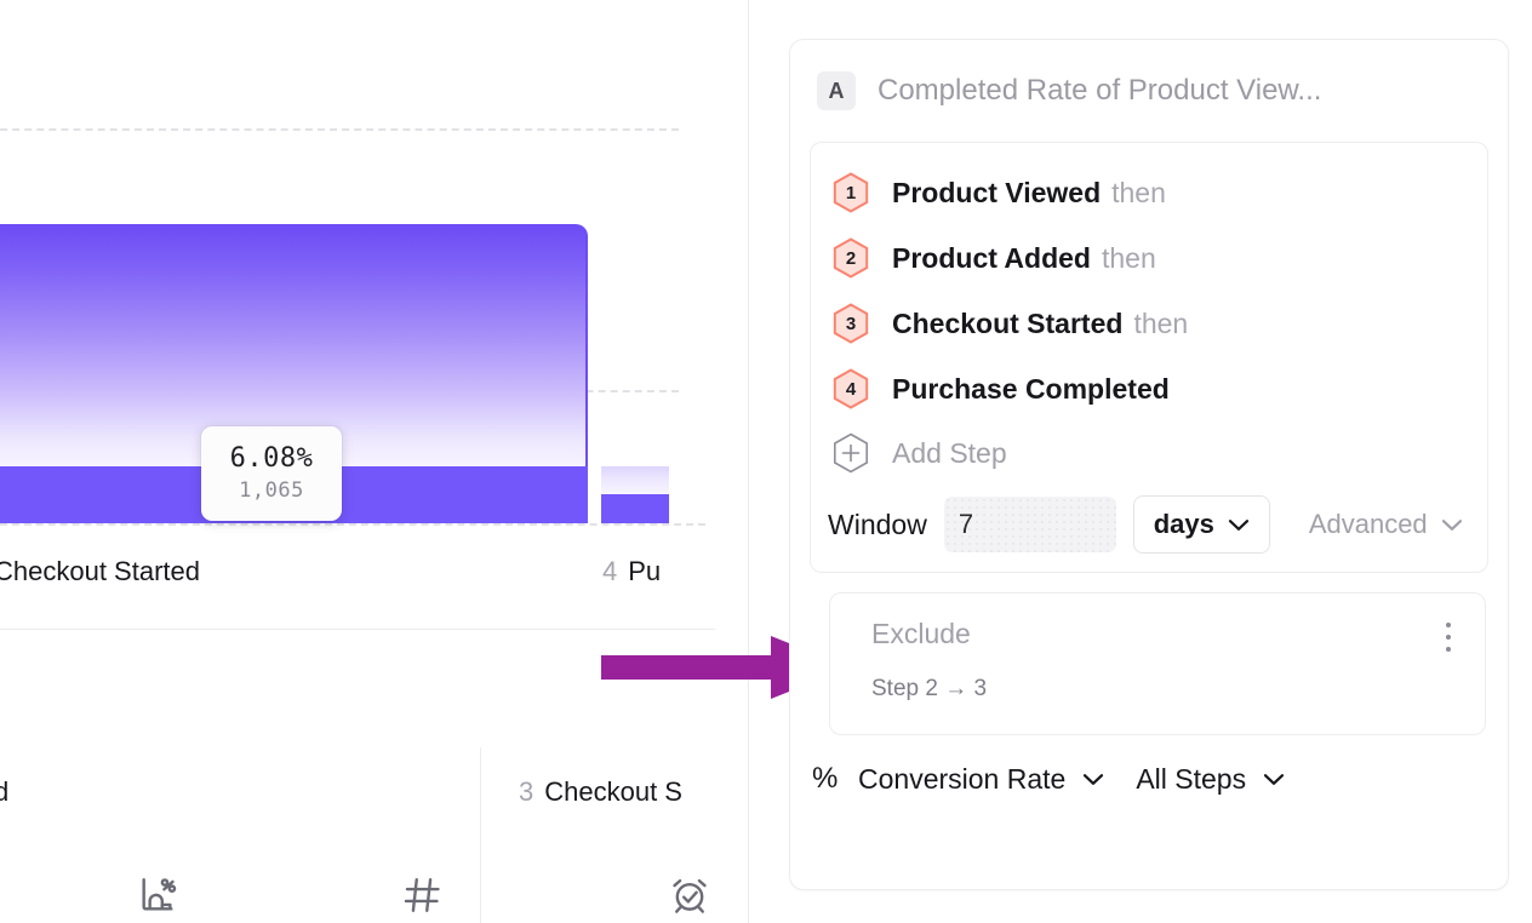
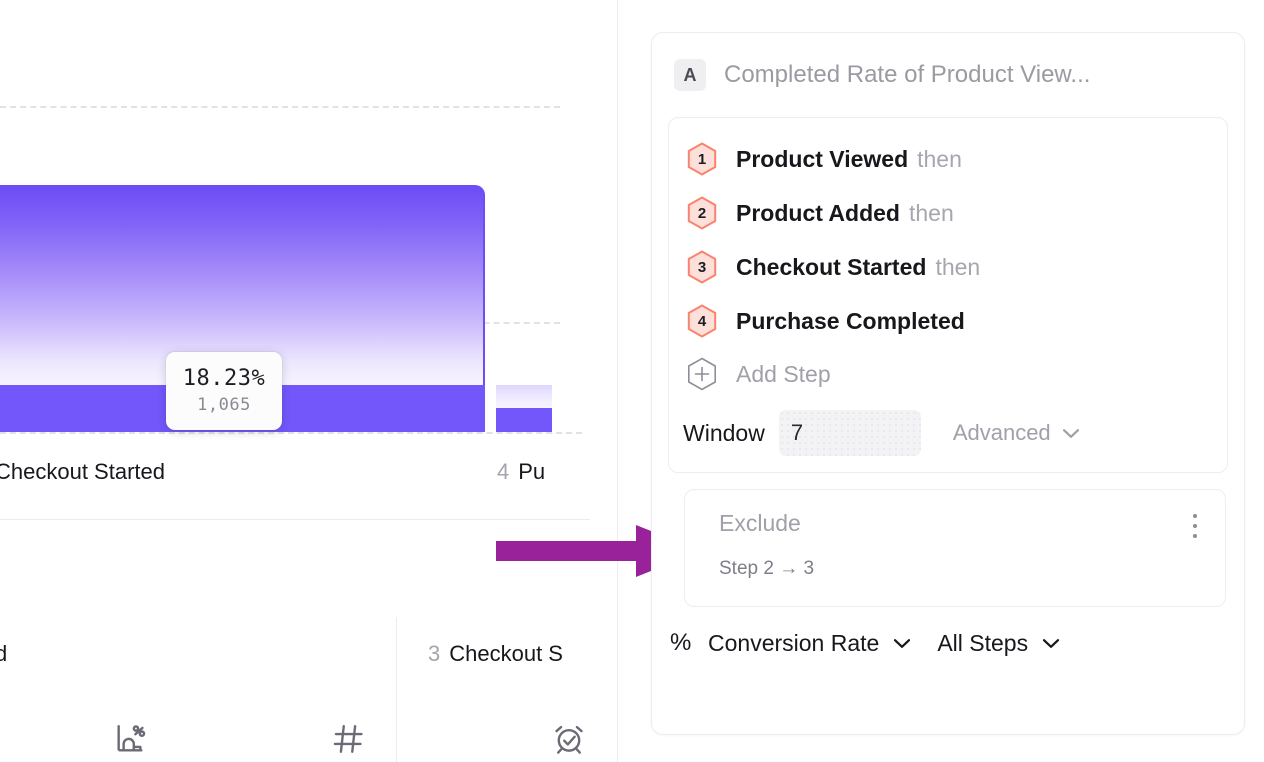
- 6.08%
+ 18.23%
  1,065
  Checkout Started
  4 Pu
  d
  3 Checkout S
  A
  Completed Rate of Product View...
  1
  Product Viewed then
  2
  Product Added then
  3
  Checkout Started then
  4
  Purchase Completed
  Add Step
  Window
  7
- days
  Advanced
  Exclude
  Step 2 → 3
  %
  Conversion Rate
  All Steps
